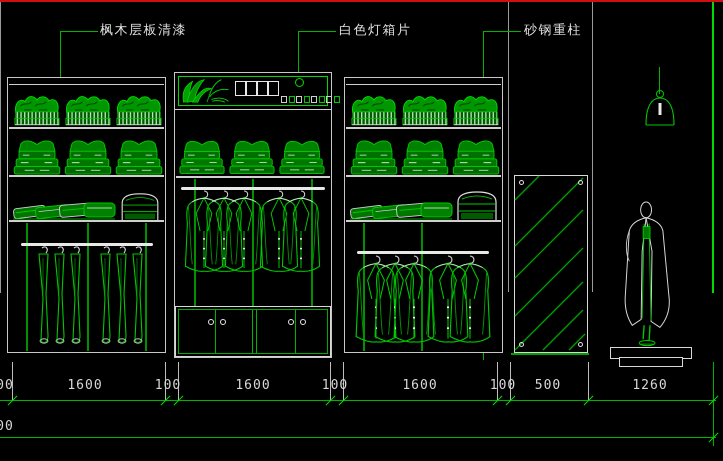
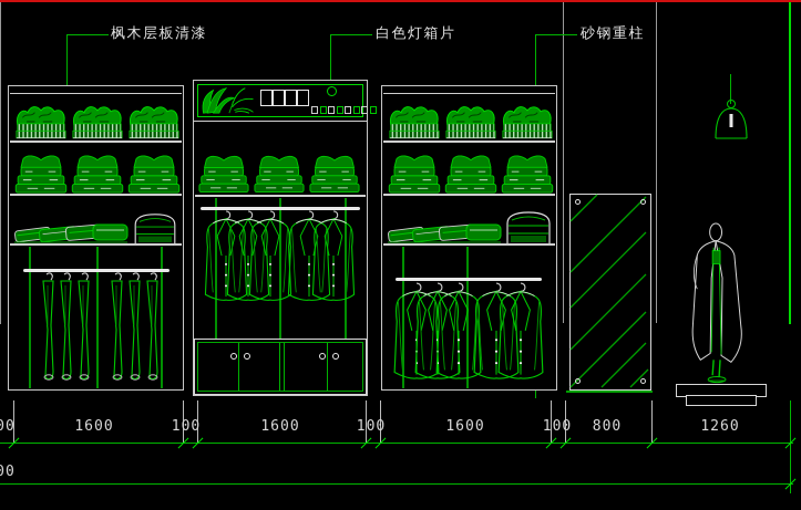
  枫木层板清漆
  白色灯箱片
  砂钢重柱
  00
  1600
  100
  1600
  100
  1600
  100
- 500
+ 800
  1260
  00
